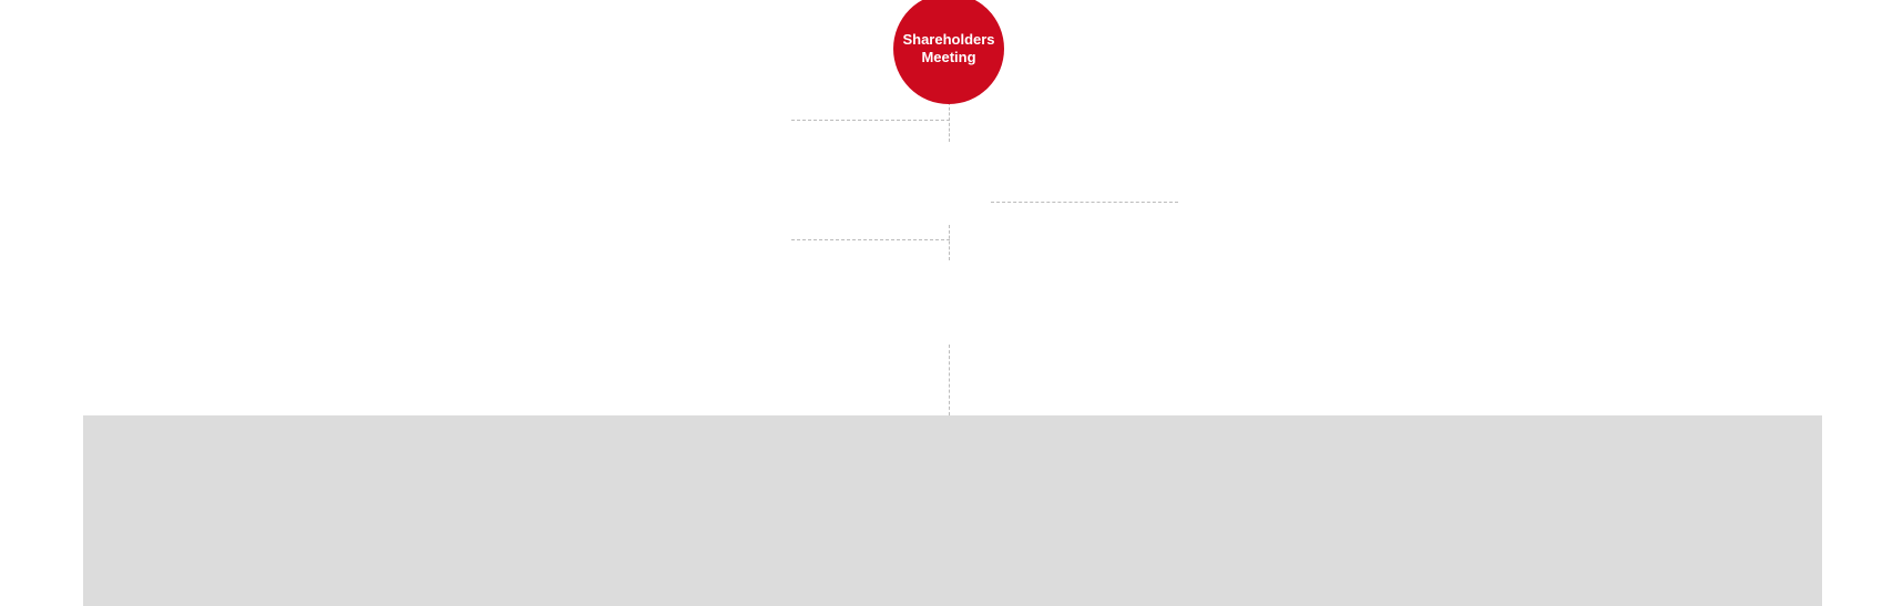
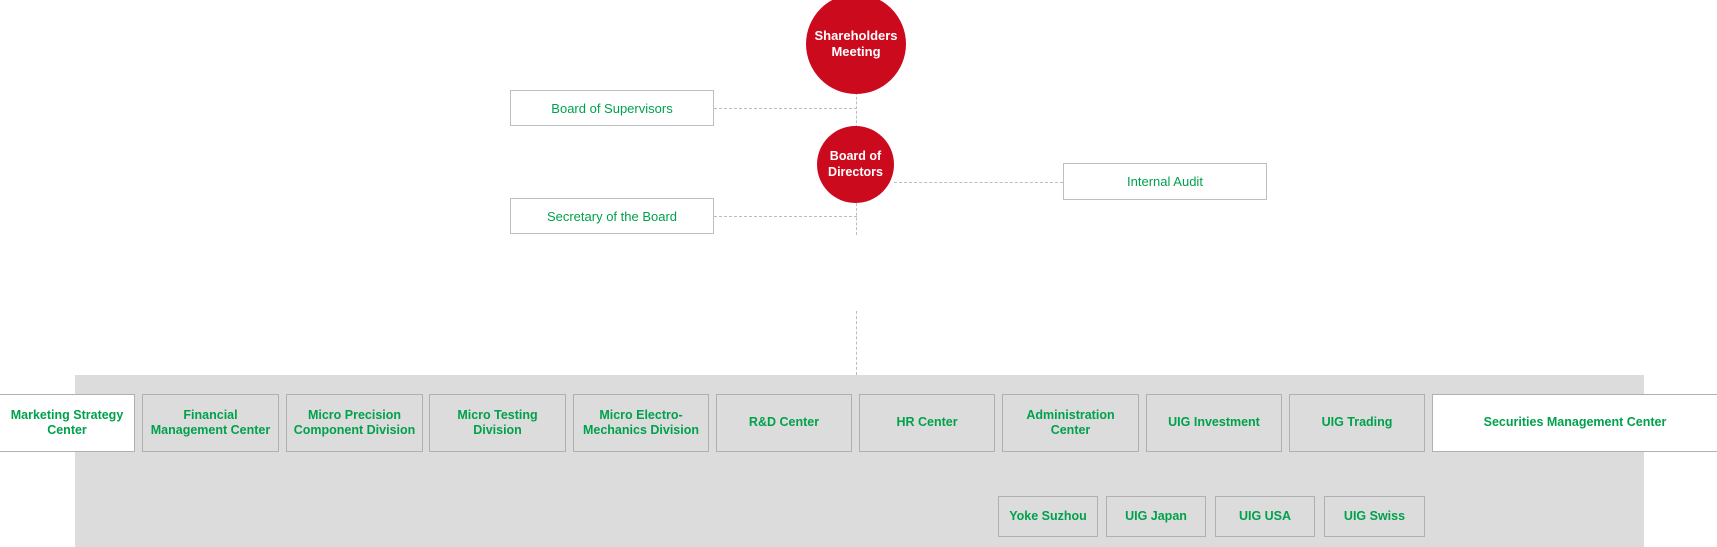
  Shareholders Meeting
+ Board of Directors
+ Board of Supervisors
+ Secretary of the Board
+ Internal Audit
+ Marketing Strategy Center
+ Financial Management Center
+ Micro Precision Component Division
+ Micro Testing Division
+ Micro Electro-Mechanics Division
+ R&D Center
+ HR Center
+ Administration Center
+ UIG Investment
+ UIG Trading
+ Securities Management Center
+ Yoke Suzhou
+ UIG Japan
+ UIG USA
+ UIG Swiss
